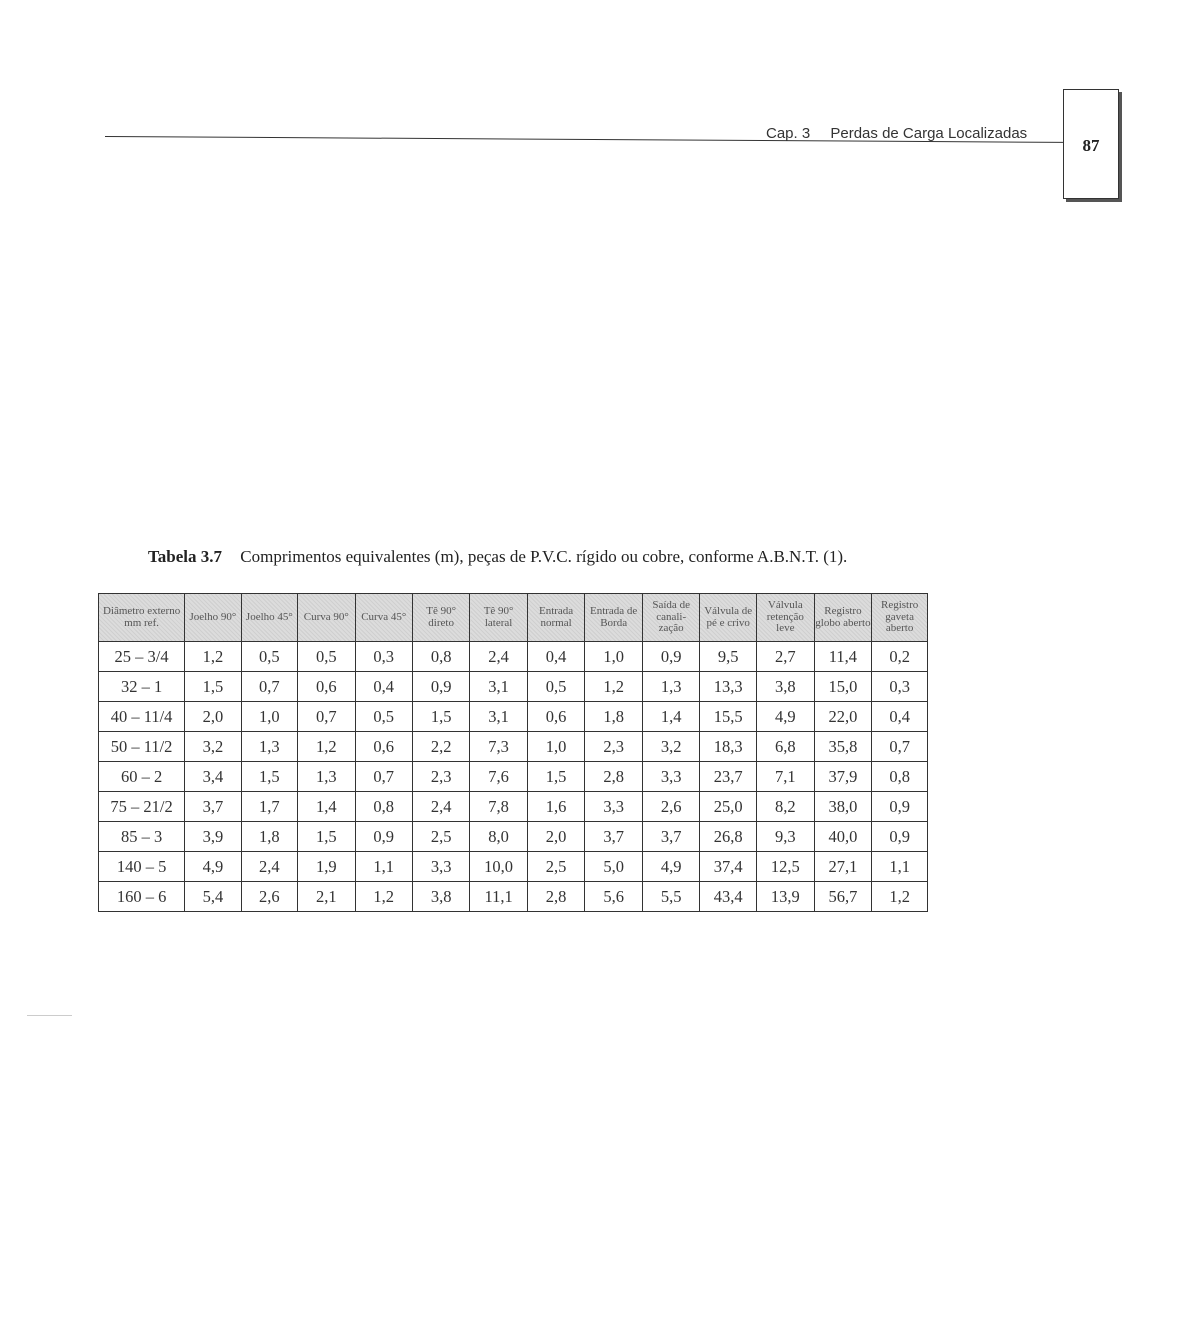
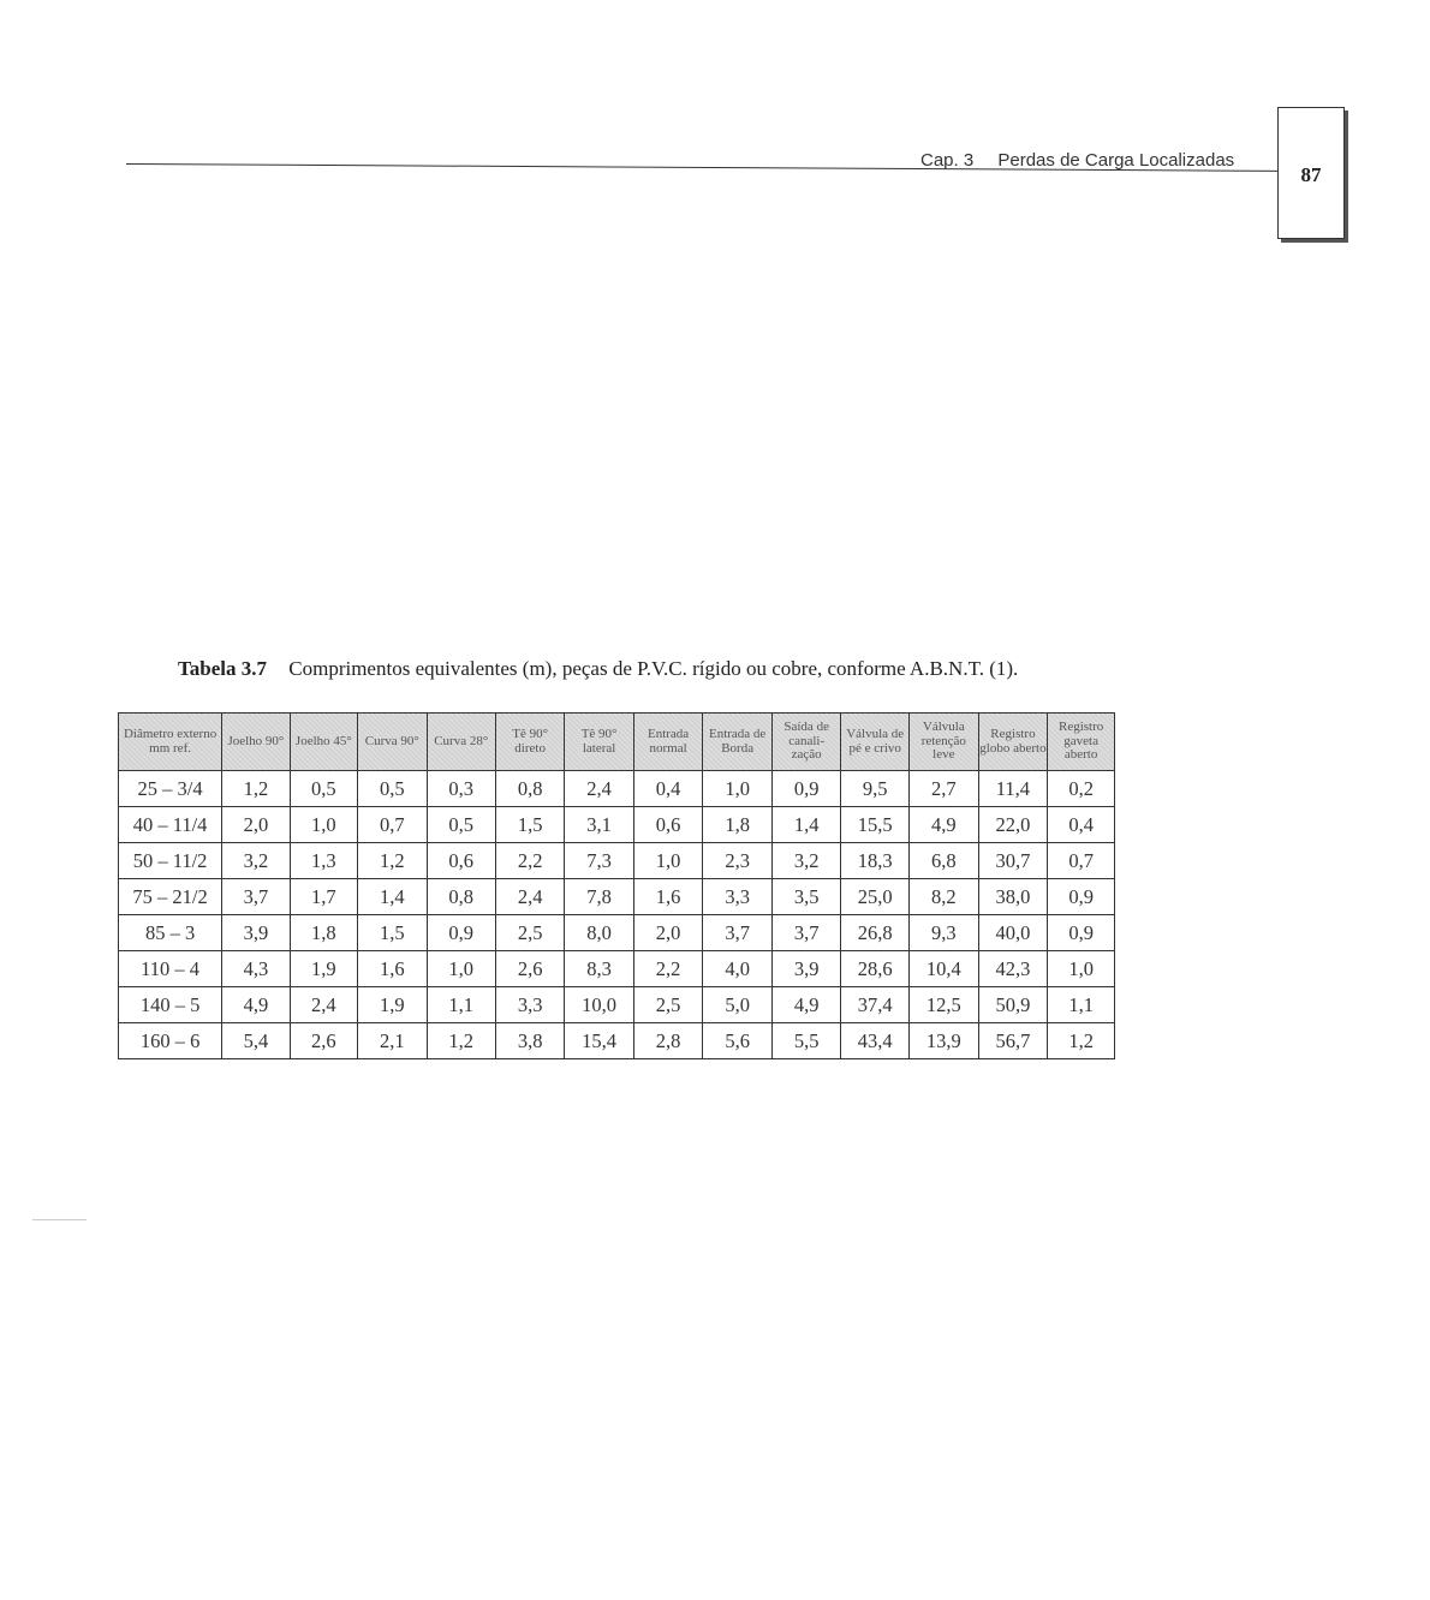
  Cap. 3 Perdas de Carga Localizadas
  87
  Tabela 3.7 Comprimentos equivalentes (m), peças de P.V.C. rígido ou cobre, conforme A.B.N.T. (1).
- Diâmetro externo mm ref.	Joelho 90°	Joelho 45°	Curva 90°	Curva 45°	Tê 90° direto	Tê 90° lateral	Entrada normal	Entrada de Borda	Saída de canali- zação	Válvula de pé e crivo	Válvula retenção leve	Registro globo aberto	Registro gaveta aberto
+ Diâmetro externo mm ref.	Joelho 90°	Joelho 45°	Curva 90°	Curva 28°	Tê 90° direto	Tê 90° lateral	Entrada normal	Entrada de Borda	Saída de canali- zação	Válvula de pé e crivo	Válvula retenção leve	Registro globo aberto	Registro gaveta aberto
  25 – 3/4	1,2	0,5	0,5	0,3	0,8	2,4	0,4	1,0	0,9	9,5	2,7	11,4	0,2
- 32 – 1	1,5	0,7	0,6	0,4	0,9	3,1	0,5	1,2	1,3	13,3	3,8	15,0	0,3
  40 – 11/4	2,0	1,0	0,7	0,5	1,5	3,1	0,6	1,8	1,4	15,5	4,9	22,0	0,4
- 50 – 11/2	3,2	1,3	1,2	0,6	2,2	7,3	1,0	2,3	3,2	18,3	6,8	35,8	0,7
+ 50 – 11/2	3,2	1,3	1,2	0,6	2,2	7,3	1,0	2,3	3,2	18,3	6,8	30,7	0,7
- 60 – 2	3,4	1,5	1,3	0,7	2,3	7,6	1,5	2,8	3,3	23,7	7,1	37,9	0,8
- 75 – 21/2	3,7	1,7	1,4	0,8	2,4	7,8	1,6	3,3	2,6	25,0	8,2	38,0	0,9
+ 75 – 21/2	3,7	1,7	1,4	0,8	2,4	7,8	1,6	3,3	3,5	25,0	8,2	38,0	0,9
  85 – 3	3,9	1,8	1,5	0,9	2,5	8,0	2,0	3,7	3,7	26,8	9,3	40,0	0,9
+ 110 – 4	4,3	1,9	1,6	1,0	2,6	8,3	2,2	4,0	3,9	28,6	10,4	42,3	1,0
- 140 – 5	4,9	2,4	1,9	1,1	3,3	10,0	2,5	5,0	4,9	37,4	12,5	27,1	1,1
+ 140 – 5	4,9	2,4	1,9	1,1	3,3	10,0	2,5	5,0	4,9	37,4	12,5	50,9	1,1
- 160 – 6	5,4	2,6	2,1	1,2	3,8	11,1	2,8	5,6	5,5	43,4	13,9	56,7	1,2
+ 160 – 6	5,4	2,6	2,1	1,2	3,8	15,4	2,8	5,6	5,5	43,4	13,9	56,7	1,2
